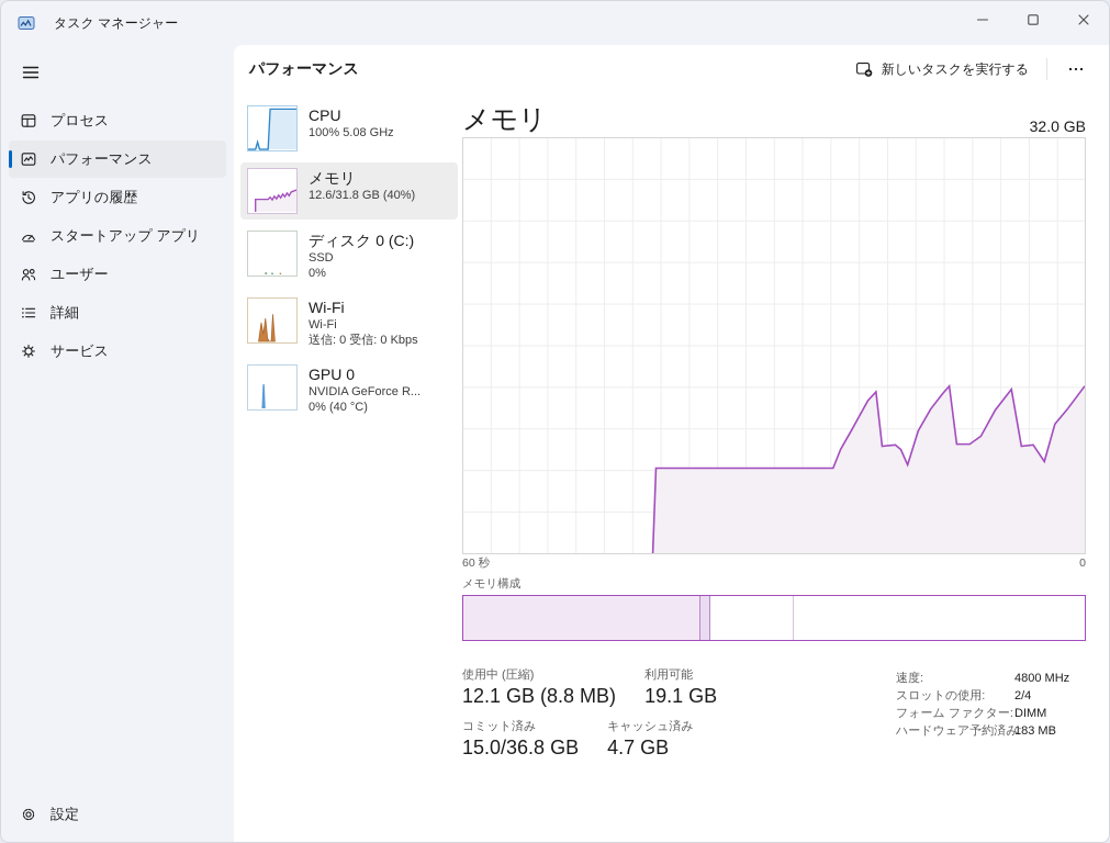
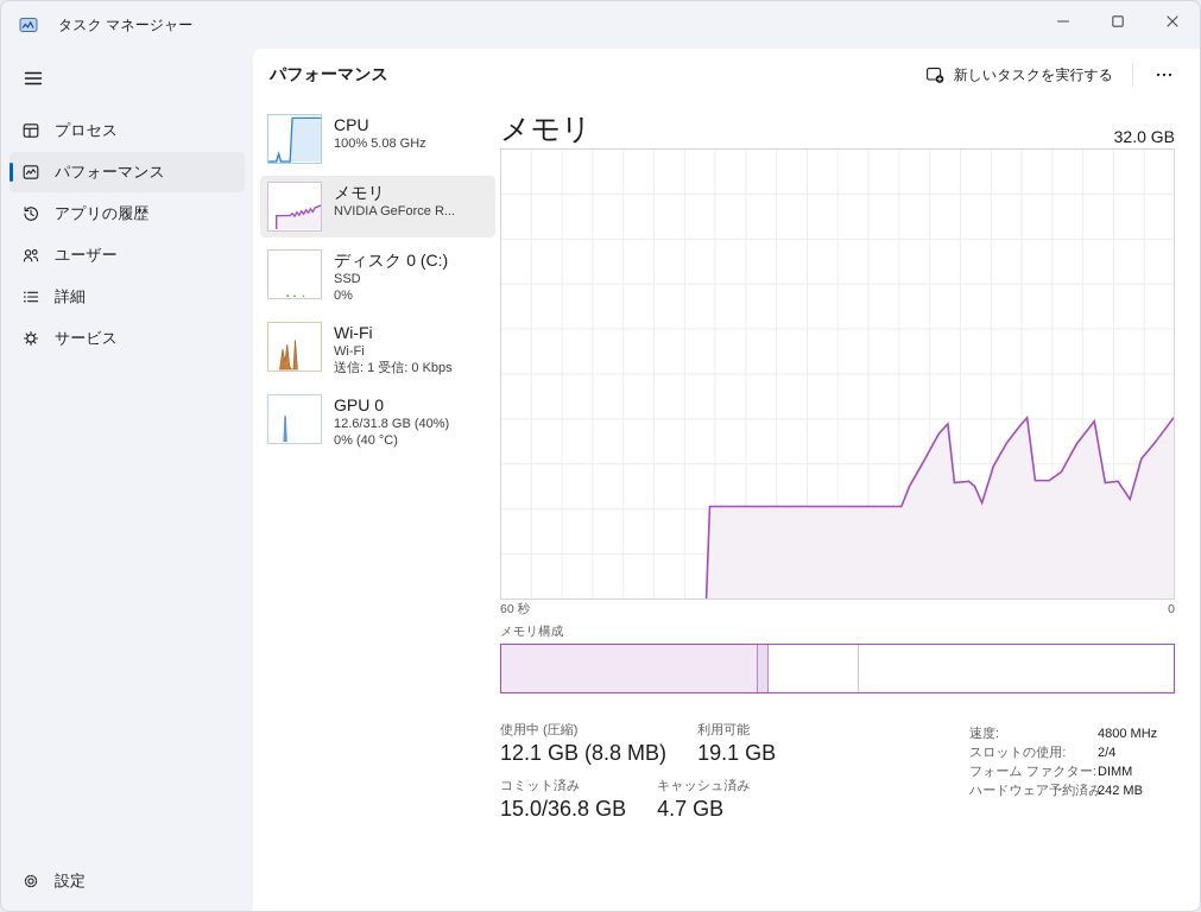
  タスク マネージャー
  プロセス
  パフォーマンス
  アプリの履歴
- スタートアップ アプリ
  ユーザー
  詳細
  サービス
  設定
  パフォーマンス
  新しいタスクを実行する
  CPU
  100% 5.08 GHz
  メモリ
- 12.6/31.8 GB (40%)
+ NVIDIA GeForce R...
  ディスク 0 (C:)
  SSD
  0%
  Wi-Fi
  Wi-Fi
- 送信: 0 受信: 0 Kbps
+ 送信: 1 受信: 0 Kbps
  GPU 0
- NVIDIA GeForce R...
+ 12.6/31.8 GB (40%)
  0% (40 °C)
  メモリ
  32.0 GB
  60 秒
  0
  メモリ構成
  使用中 (圧縮)
  12.1 GB (8.8 MB)
  利用可能
  19.1 GB
  コミット済み
  15.0/36.8 GB
  キャッシュ済み
  4.7 GB
  速度:
  4800 MHz
  スロットの使用:
  2/4
  フォーム ファクター:
  DIMM
  ハードウェア予約済み
- 183 MB
+ 242 MB
